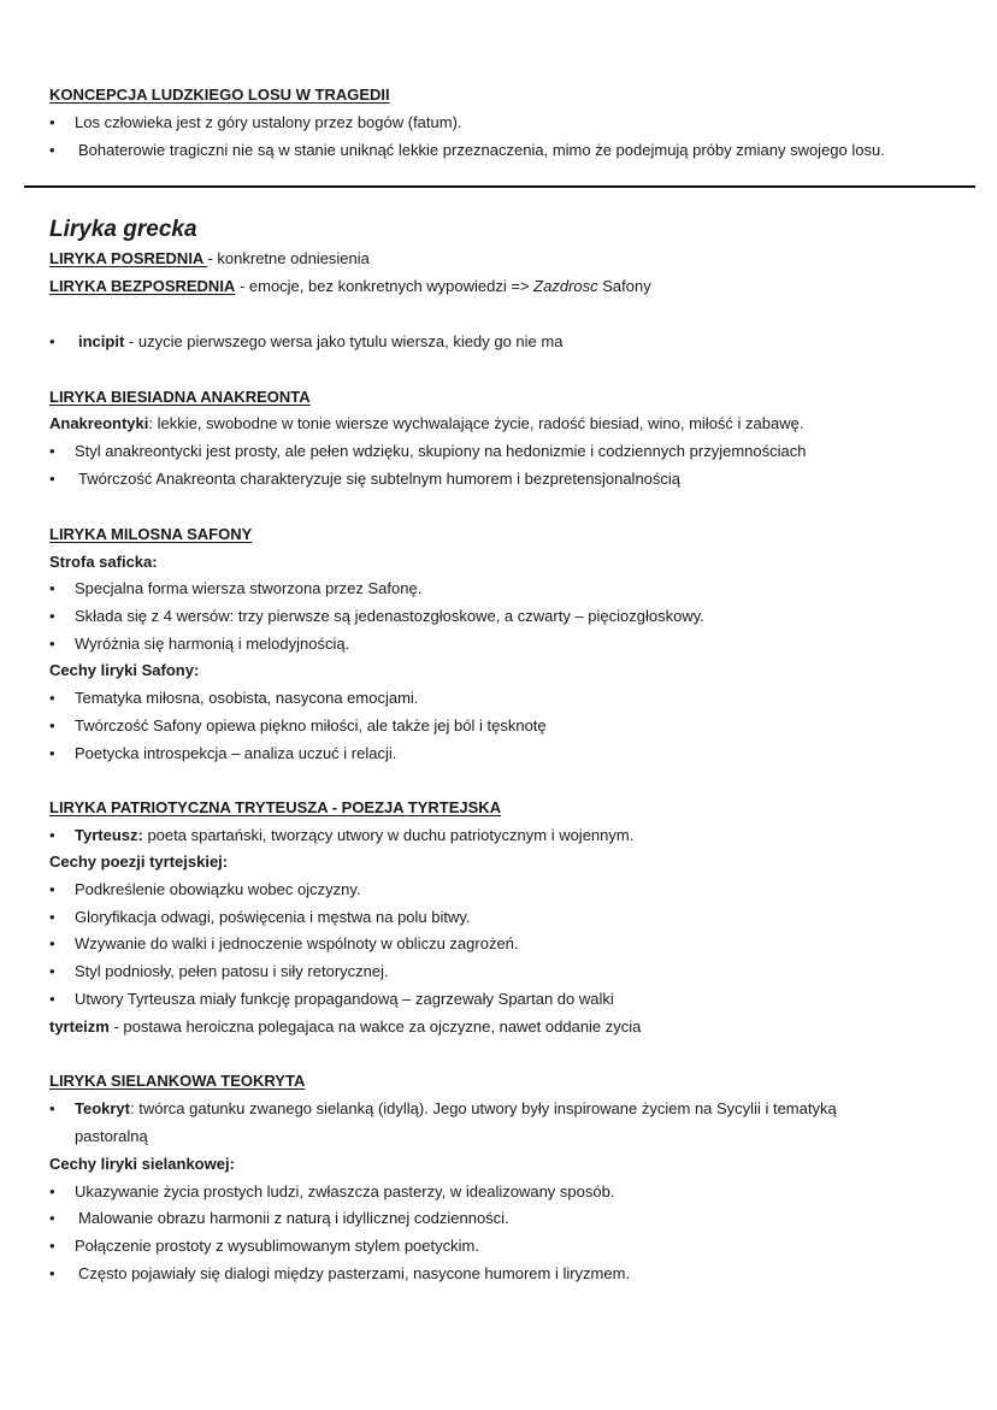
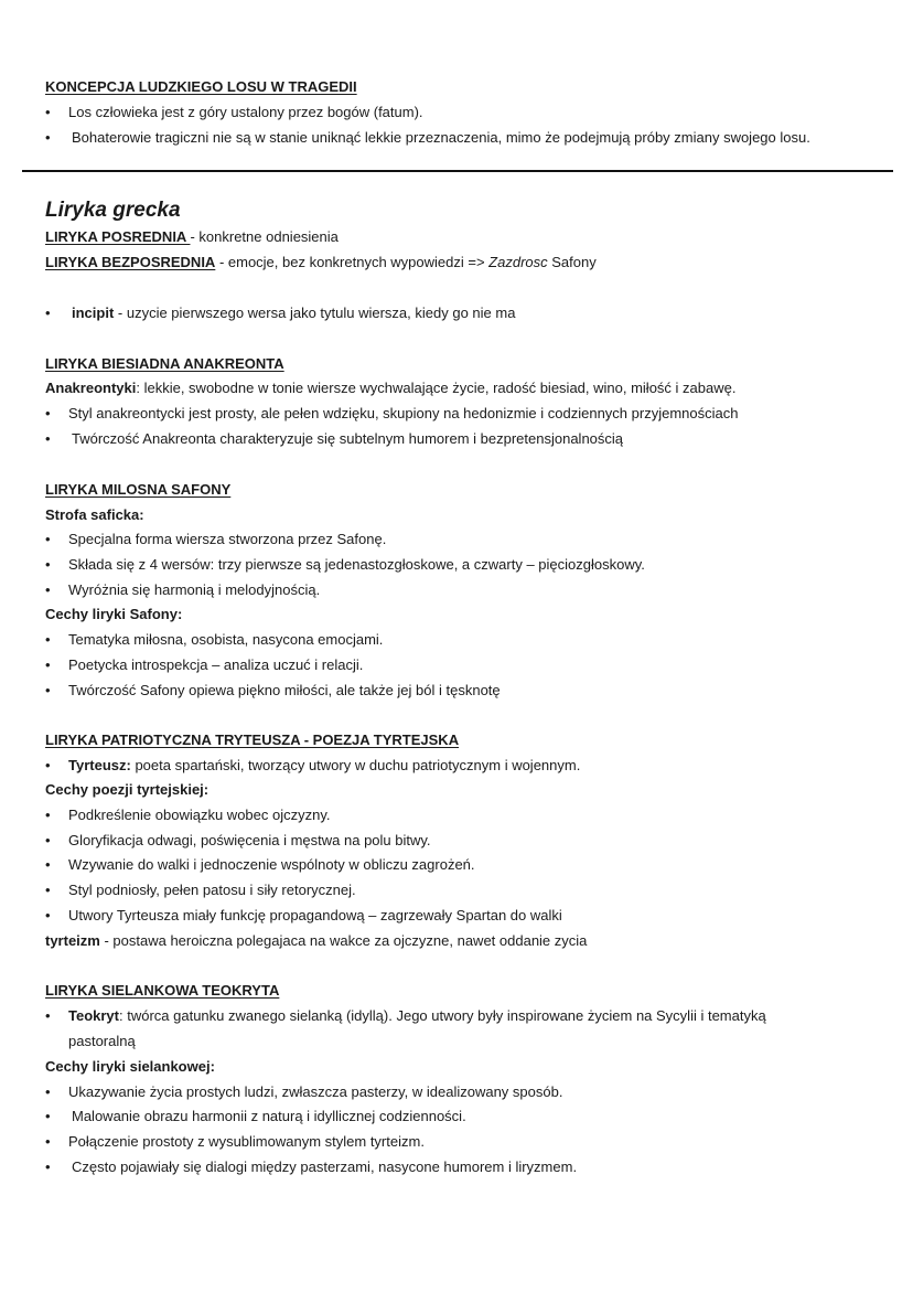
  KONCEPCJA LUDZKIEGO LOSU W TRAGEDII
  •
  Los człowieka jest z góry ustalony przez bogów (fatum).
  •
  Bohaterowie tragiczni nie są w stanie uniknąć lekkie przeznaczenia, mimo że podejmują próby zmiany swojego losu.
  Liryka grecka
  LIRYKA POSREDNIA - konkretne odniesienia
  LIRYKA BEZPOSREDNIA - emocje, bez konkretnych wypowiedzi => Zazdrosc Safony
  •
  incipit - uzycie pierwszego wersa jako tytulu wiersza, kiedy go nie ma
  LIRYKA BIESIADNA ANAKREONTA
  Anakreontyki: lekkie, swobodne w tonie wiersze wychwalające życie, radość biesiad, wino, miłość i zabawę.
  •
  Styl anakreontycki jest prosty, ale pełen wdzięku, skupiony na hedonizmie i codziennych przyjemnościach
  •
  Twórczość Anakreonta charakteryzuje się subtelnym humorem i bezpretensjonalnością
  LIRYKA MILOSNA SAFONY
  Strofa saficka:
  •
  Specjalna forma wiersza stworzona przez Safonę.
  •
  Składa się z 4 wersów: trzy pierwsze są jedenastozgłoskowe, a czwarty – pięciozgłoskowy.
  •
  Wyróżnia się harmonią i melodyjnością.
  Cechy liryki Safony:
  •
  Tematyka miłosna, osobista, nasycona emocjami.
  •
- Twórczość Safony opiewa piękno miłości, ale także jej ból i tęsknotę
+ Poetycka introspekcja – analiza uczuć i relacji.
  •
- Poetycka introspekcja – analiza uczuć i relacji.
+ Twórczość Safony opiewa piękno miłości, ale także jej ból i tęsknotę
  LIRYKA PATRIOTYCZNA TRYTEUSZA - POEZJA TYRTEJSKA
  •
  Tyrteusz: poeta spartański, tworzący utwory w duchu patriotycznym i wojennym.
  Cechy poezji tyrtejskiej:
  •
  Podkreślenie obowiązku wobec ojczyzny.
  •
  Gloryfikacja odwagi, poświęcenia i męstwa na polu bitwy.
  •
  Wzywanie do walki i jednoczenie wspólnoty w obliczu zagrożeń.
  •
  Styl podniosły, pełen patosu i siły retorycznej.
  •
  Utwory Tyrteusza miały funkcję propagandową – zagrzewały Spartan do walki
  tyrteizm - postawa heroiczna polegajaca na wakce za ojczyzne, nawet oddanie zycia
  LIRYKA SIELANKOWA TEOKRYTA
  •
  Teokryt: twórca gatunku zwanego sielanką (idyllą). Jego utwory były inspirowane życiem na Sycylii i tematyką
  pastoralną
  Cechy liryki sielankowej:
  •
  Ukazywanie życia prostych ludzi, zwłaszcza pasterzy, w idealizowany sposób.
  •
  Malowanie obrazu harmonii z naturą i idyllicznej codzienności.
  •
- Połączenie prostoty z wysublimowanym stylem poetyckim.
+ Połączenie prostoty z wysublimowanym stylem tyrteizm.
  •
  Często pojawiały się dialogi między pasterzami, nasycone humorem i liryzmem.
